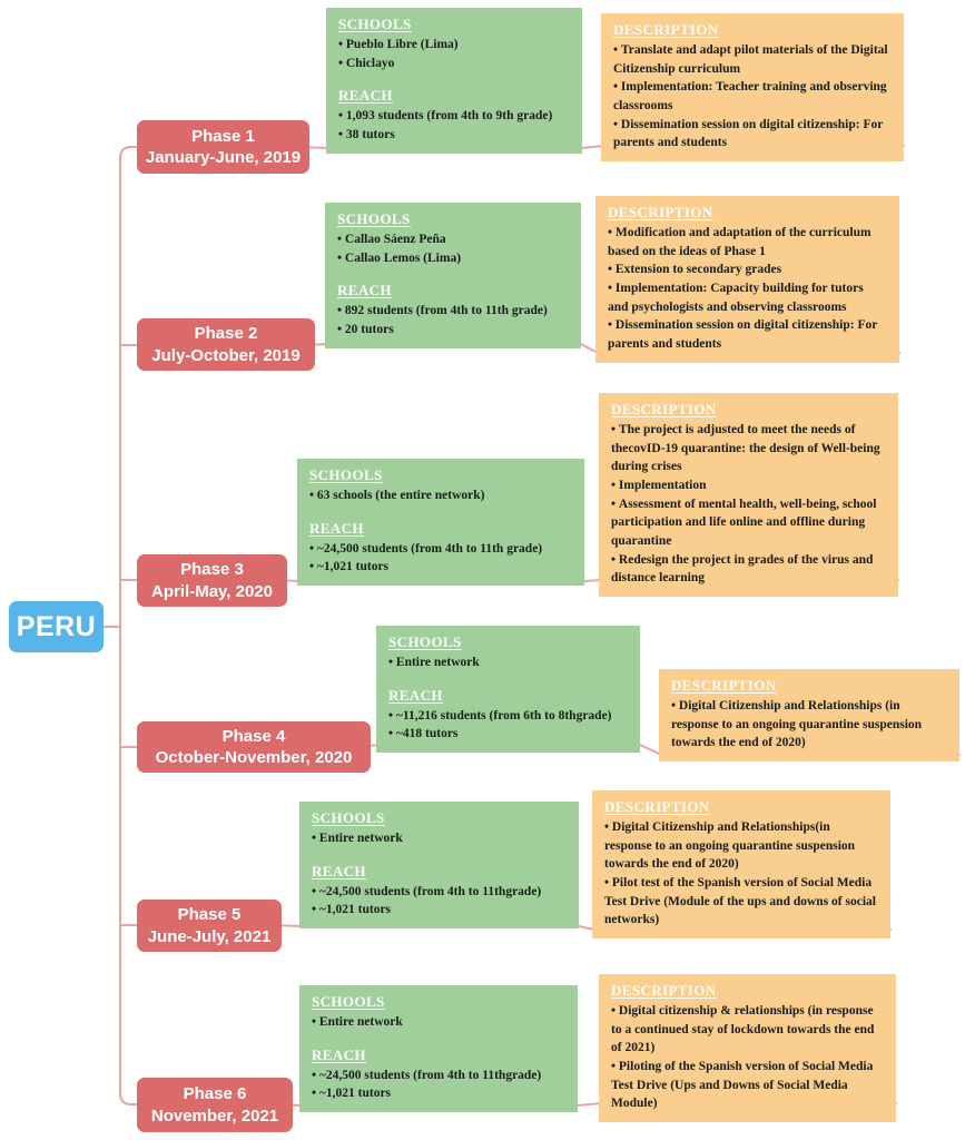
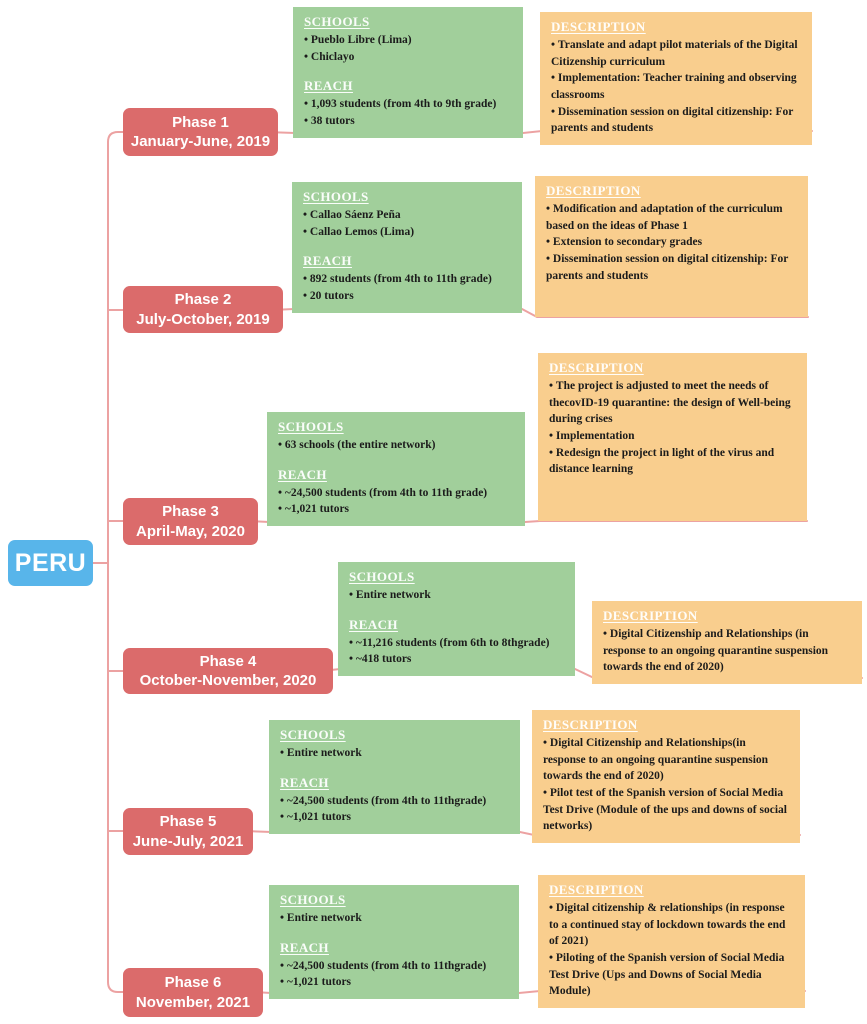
  PERU
  Phase 1
  January-June, 2019
  SCHOOLS
  Pueblo Libre (Lima)
  Chiclayo
  REACH
  1,093 students (from 4th to 9th grade)
  38 tutors
  DESCRIPTION
  Translate and adapt pilot materials of the Digital Citizenship curriculum
  Implementation: Teacher training and observing classrooms
  Dissemination session on digital citizenship: For parents and students
  Phase 2
  July-October, 2019
  SCHOOLS
  Callao Sáenz Peña
  Callao Lemos (Lima)
  REACH
  892 students (from 4th to 11th grade)
  20 tutors
  DESCRIPTION
  Modification and adaptation of the curriculum based on the ideas of Phase 1
  Extension to secondary grades
- Implementation: Capacity building for tutors and psychologists and observing classrooms
  Dissemination session on digital citizenship: For parents and students
  Phase 3
  April-May, 2020
  SCHOOLS
  63 schools (the entire network)
  REACH
  ~24,500 students (from 4th to 11th grade)
  ~1,021 tutors
  DESCRIPTION
  The project is adjusted to meet the needs of thecovID-19 quarantine: the design of Well-being during crises
  Implementation
- Assessment of mental health, well-being, school participation and life online and offline during quarantine
- Redesign the project in grades of the virus and distance learning
+ Redesign the project in light of the virus and distance learning
  Phase 4
  October-November, 2020
  SCHOOLS
  Entire network
  REACH
  ~11,216 students (from 6th to 8thgrade)
  ~418 tutors
  DESCRIPTION
  Digital Citizenship and Relationships (in response to an ongoing quarantine suspension towards the end of 2020)
  Phase 5
  June-July, 2021
  SCHOOLS
  Entire network
  REACH
  ~24,500 students (from 4th to 11thgrade)
  ~1,021 tutors
  DESCRIPTION
  Digital Citizenship and Relationships(in response to an ongoing quarantine suspension towards the end of 2020)
  Pilot test of the Spanish version of Social Media Test Drive (Module of the ups and downs of social networks)
  Phase 6
  November, 2021
  SCHOOLS
  Entire network
  REACH
  ~24,500 students (from 4th to 11thgrade)
  ~1,021 tutors
  DESCRIPTION
  Digital citizenship & relationships (in response to a continued stay of lockdown towards the end of 2021)
  Piloting of the Spanish version of Social Media Test Drive (Ups and Downs of Social Media Module)
